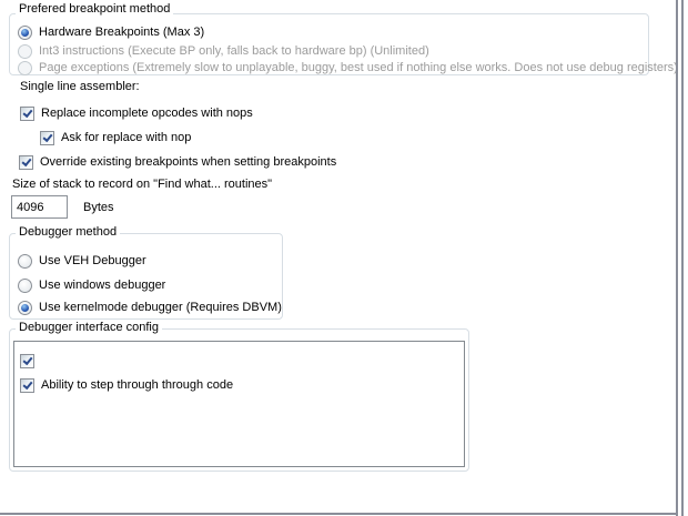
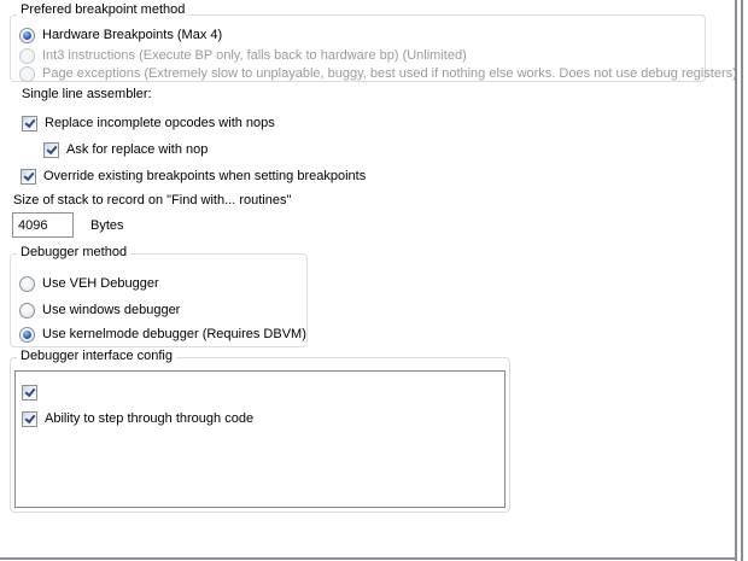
  Prefered breakpoint method
- Hardware Breakpoints (Max 3)
+ Hardware Breakpoints (Max 4)
  Int3 instructions (Execute BP only, falls back to hardware bp) (Unlimited)
  Page exceptions (Extremely slow to unplayable, buggy, best used if nothing else works. Does not use debug registers
  Single line assembler:
  Replace incomplete opcodes with nops
  Ask for replace with nop
  Override existing breakpoints when setting breakpoints
- Size of stack to record on "Find what... routines"
+ Size of stack to record on "Find with... routines"
  4096
  Bytes
  Debugger method
  Use VEH Debugger
  Use windows debugger
  Use kernelmode debugger (Requires DBVM)
  Debugger interface config
  Ability to step through through code
